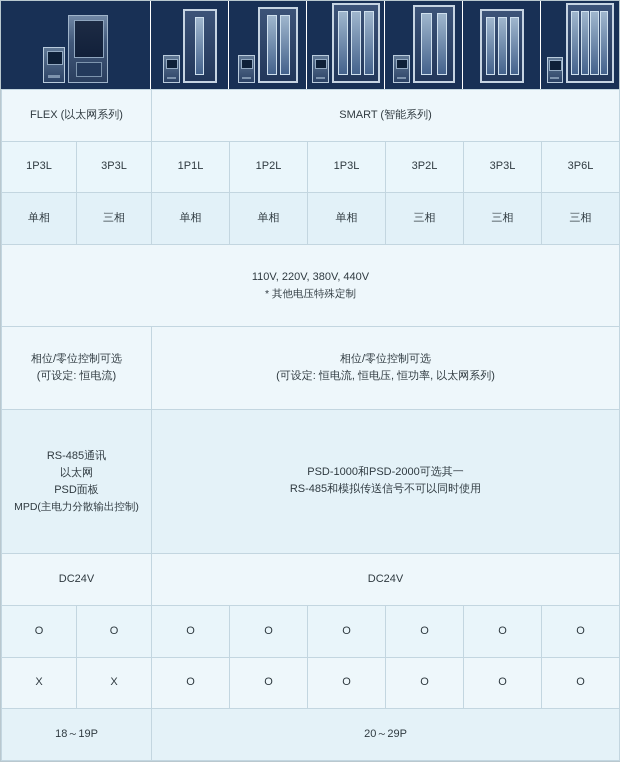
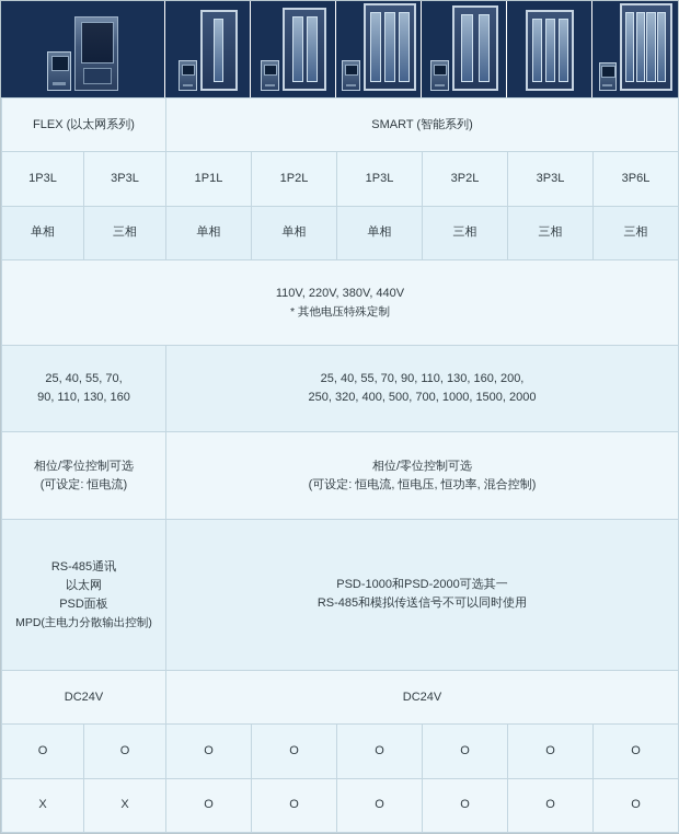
  FLEX (以太网系列)	SMART (智能系列)
  1P3L	3P3L	1P1L	1P2L	1P3L	3P2L	3P3L	3P6L
  单相	三相	单相	单相	单相	三相	三相	三相
  110V, 220V, 380V, 440V * 其他电压特殊定制
+ 25, 40, 55, 70, 90, 110, 130, 160	25, 40, 55, 70, 90, 110, 130, 160, 200, 250, 320, 400, 500, 700, 1000, 1500, 2000
- 相位/零位控制可选 (可设定: 恒电流)	相位/零位控制可选 (可设定: 恒电流, 恒电压, 恒功率, 以太网系列)
+ 相位/零位控制可选 (可设定: 恒电流)	相位/零位控制可选 (可设定: 恒电流, 恒电压, 恒功率, 混合控制)
  RS-485通讯 以太网 PSD面板 MPD(主电力分散输出控制)	PSD-1000和PSD-2000可选其一 RS-485和模拟传送信号不可以同时使用
  DC24V	DC24V
  O	O	O	O	O	O	O	O
  X	X	O	O	O	O	O	O
- 18～19P	20～29P
